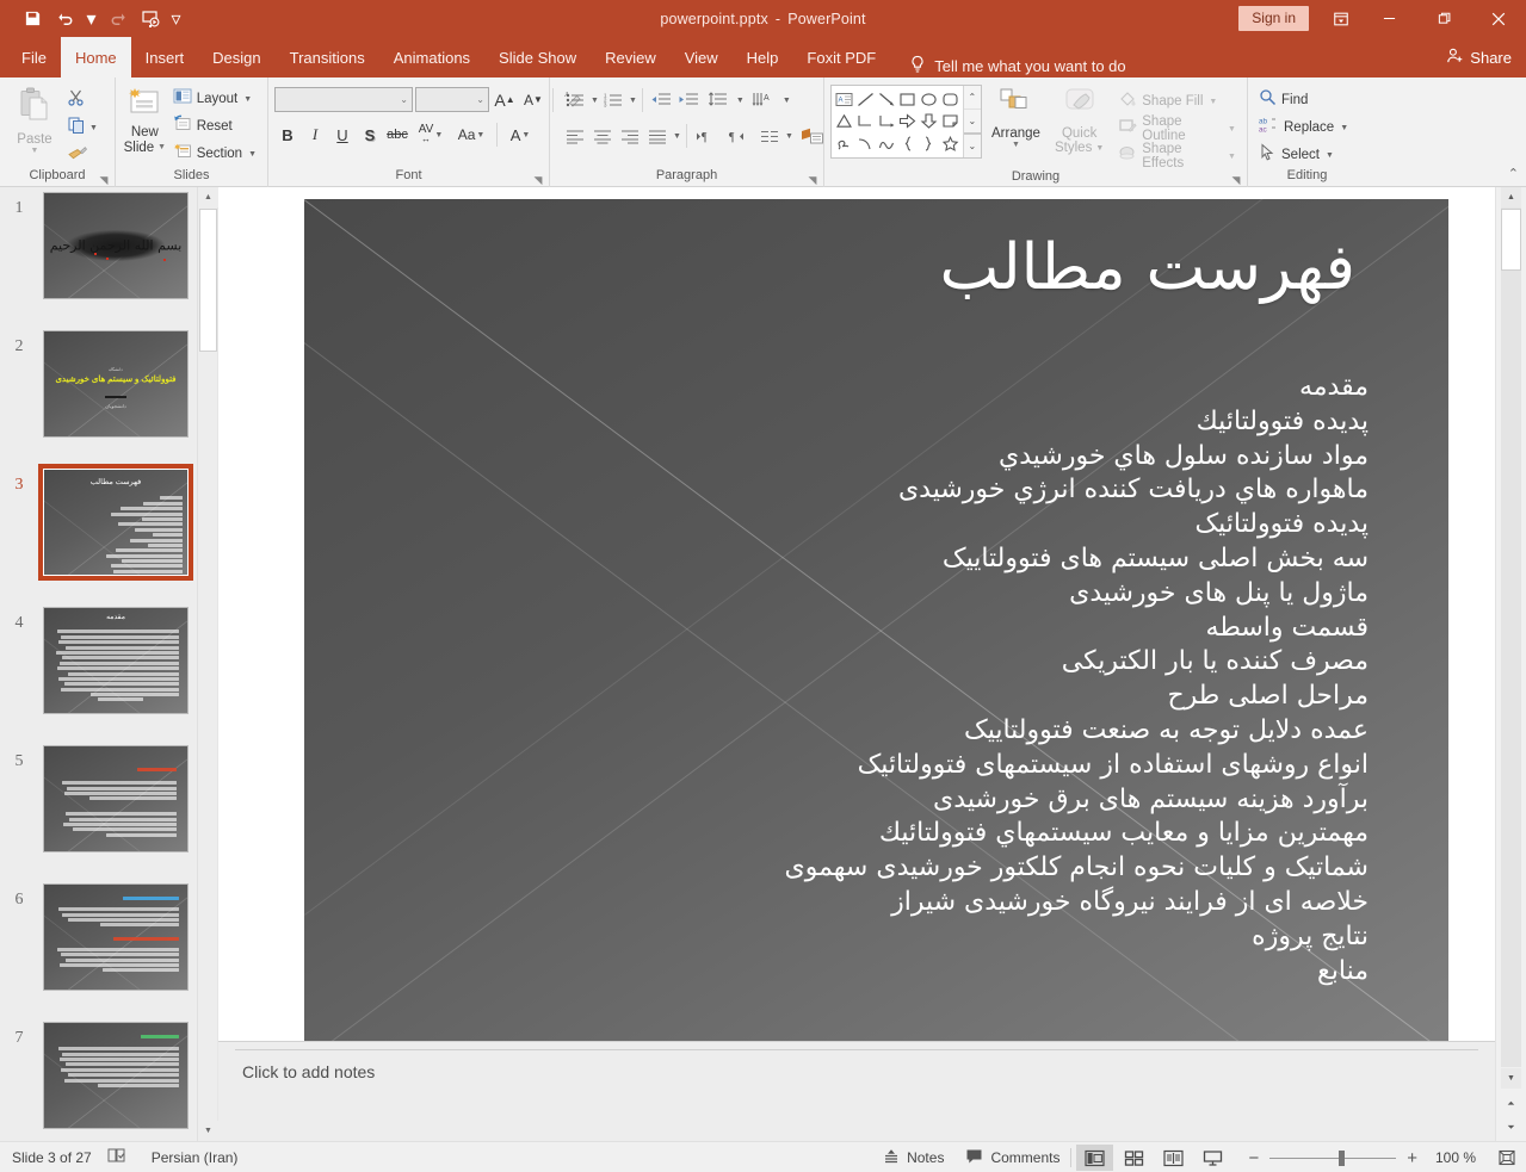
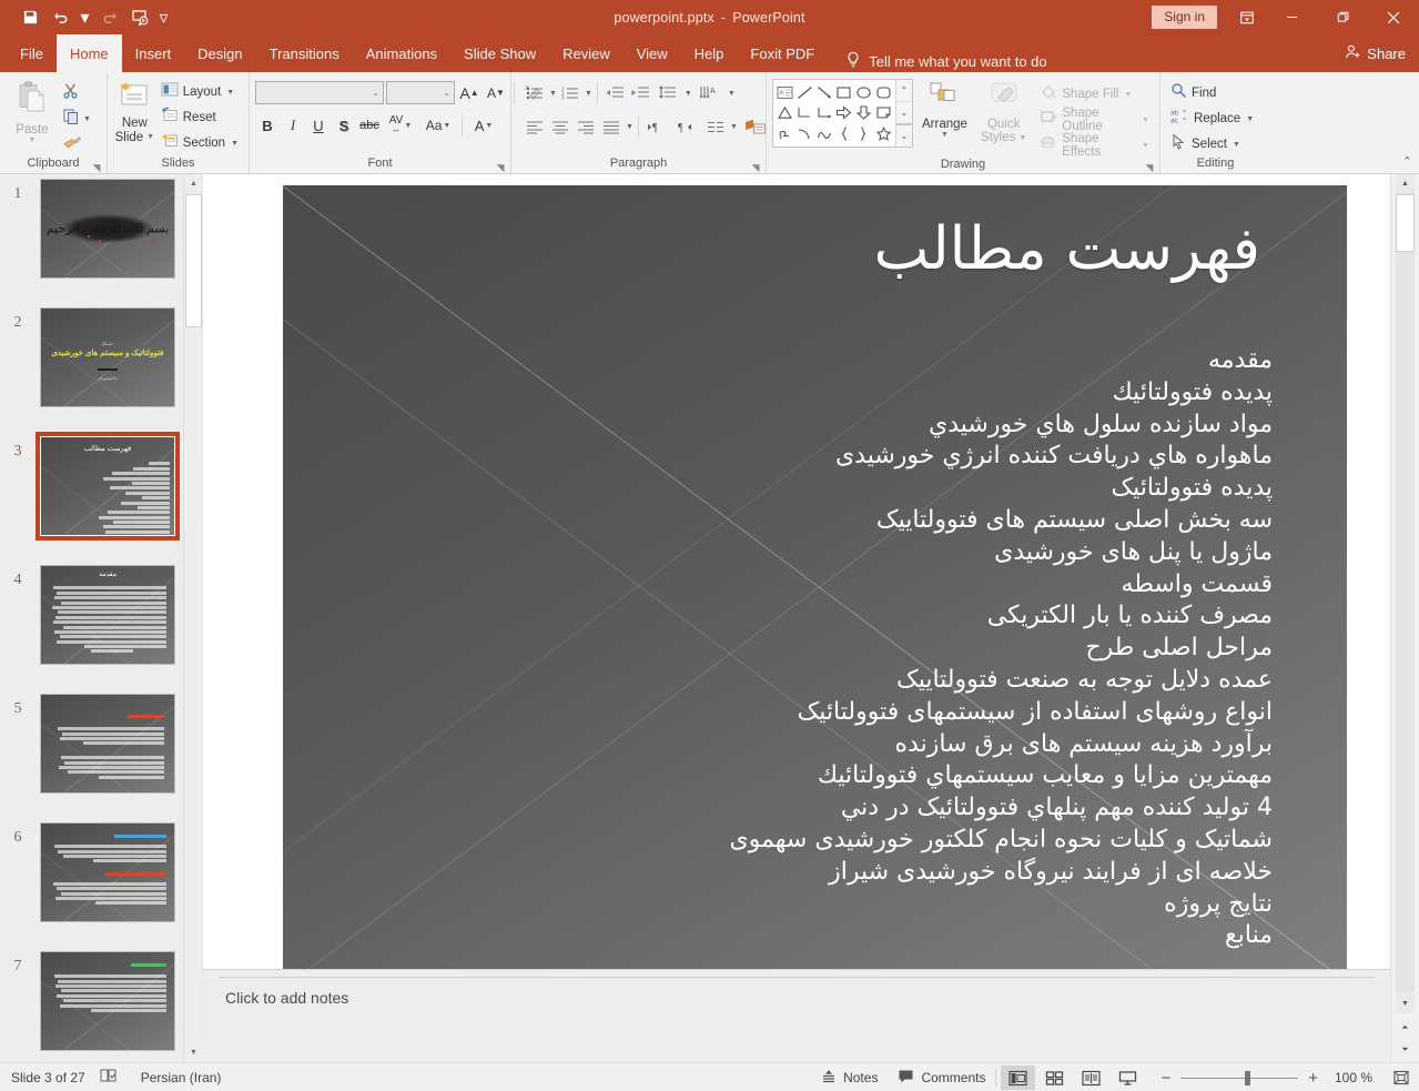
  ▾
  ▿
  powerpoint.pptx
  -
  PowerPoint
  Sign in
  File
  Home
  Insert
  Design
  Transitions
  Animations
  Slide Show
  Review
  View
  Help
  Foxit PDF
  Tell me what you want to do
  Share
  Paste
  Clipboard
  ◥
  New
  Slide
  Layout
  Reset
  Section
  Slides
  ⌄
  ⌄
  A
  ▲
  A
  ▼
  B
  I
  U
  S
  abc
  AV
  ↔
  Aa
  A
  Font
  ◥
  ¶
  ¶
  Paragraph
  ◥
  ⌃
  ⌄
  ⌄
  Arrange
  Quick
  Styles
  Shape Fill
  Shape Outline
  Shape Effects
  Drawing
  ◥
  Find
  Replace
  Select
  Editing
  ⌃
  1
  2
  3
  4
  5
  6
  7
  فهرست مطالب
  مقدمه
  پدیده فتوولتائيك
  مواد سازنده سلول هاي خورشيدي
  ماهواره هاي دريافت كننده انرژي خورشیدی
  پدیده فتوولتائیک
  سه بخش اصلی سیستم های فتوولتاییک
  ماژول یا پنل های خورشیدی
  قسمت واسطه
  مصرف کننده یا بار الکتریکی
  مراحل اصلی طرح
  عمده دلایل توجه به صنعت فتوولتاییک
  انواع روشهای استفاده از سیستمهای فتوولتائیک
- برآورد هزینه سیستم های برق خورشیدی
+ برآورد هزینه سیستم های برق سازنده
  مهمترین مزایا و معایب سيستمهاي فتوولتائيك
+ 4 تولید کننده مهم پنلهاي فتوولتائیک در دني
  شماتیک و کلیات نحوه انجام کلکتور خورشیدی سهموی
  خلاصه ای از فرایند نیروگاه خورشیدی شیراز
  نتایج پروژه
  منابع
  Click to add notes
  ⏶
  ⏷
  Slide 3 of 27
  Persian (Iran)
  Notes
  Comments
  −
  +
  100 %
